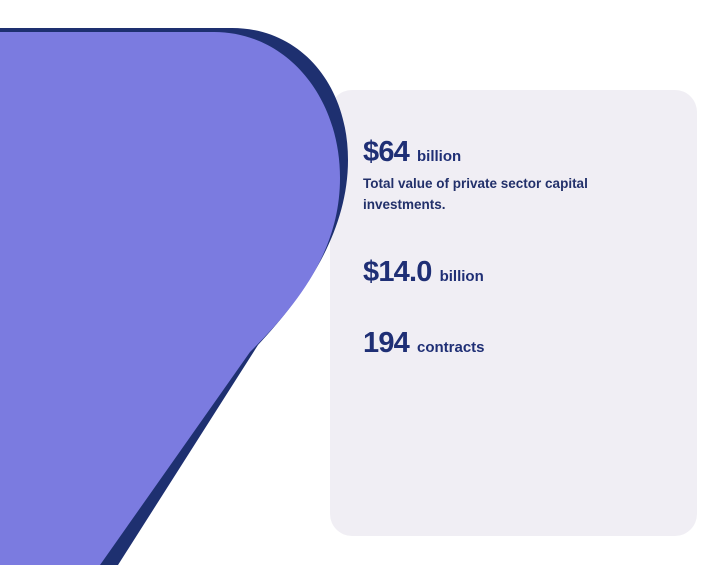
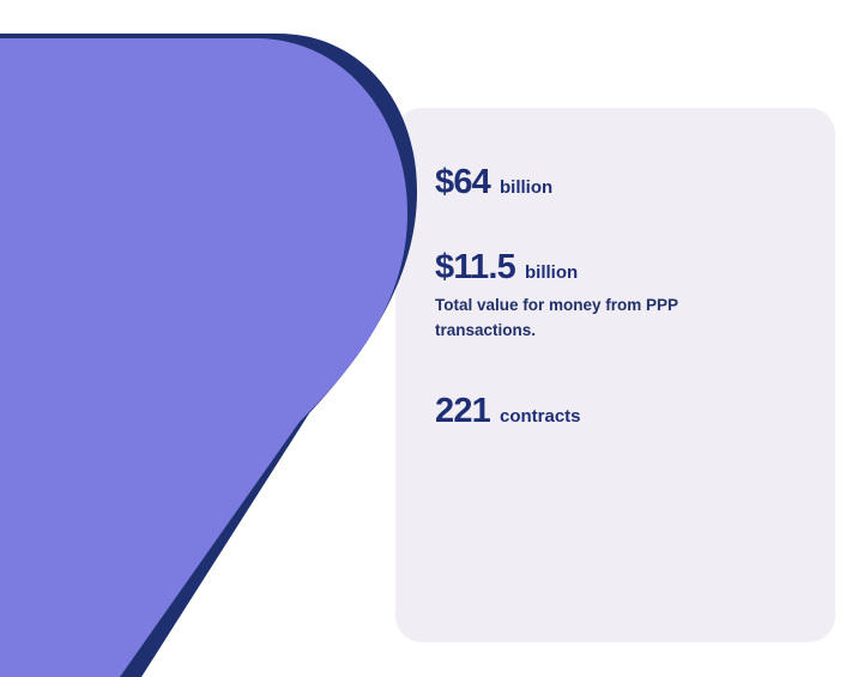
  $64
  billion
- Total value of private sector capital investments.
- $14.0
+ $11.5
  billion
+ Total value for money from PPP transactions.
- 194
+ 221
  contracts
